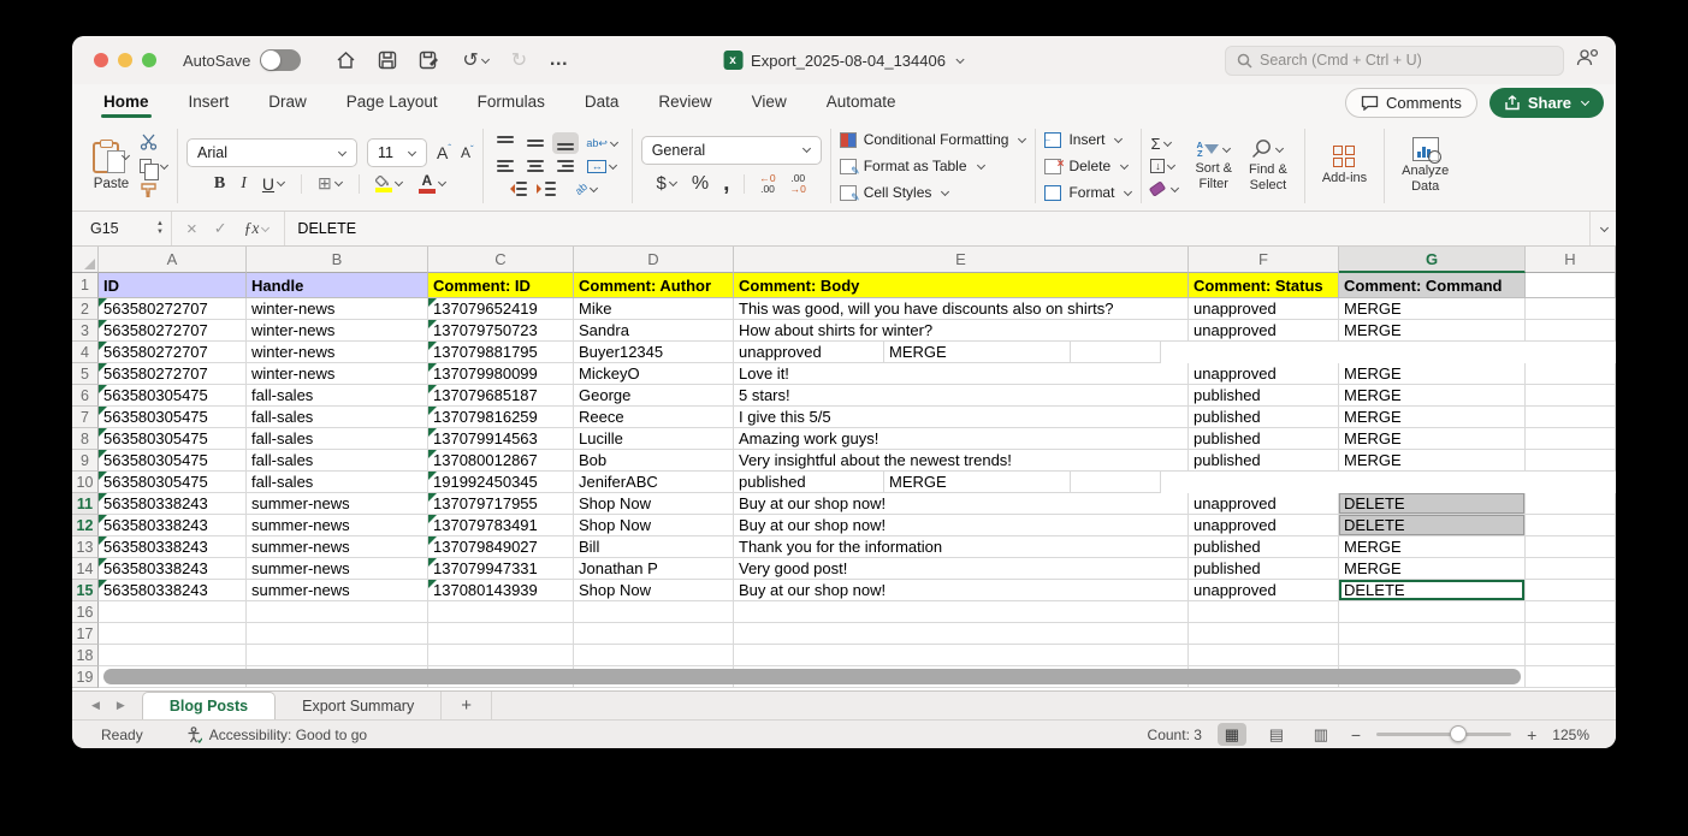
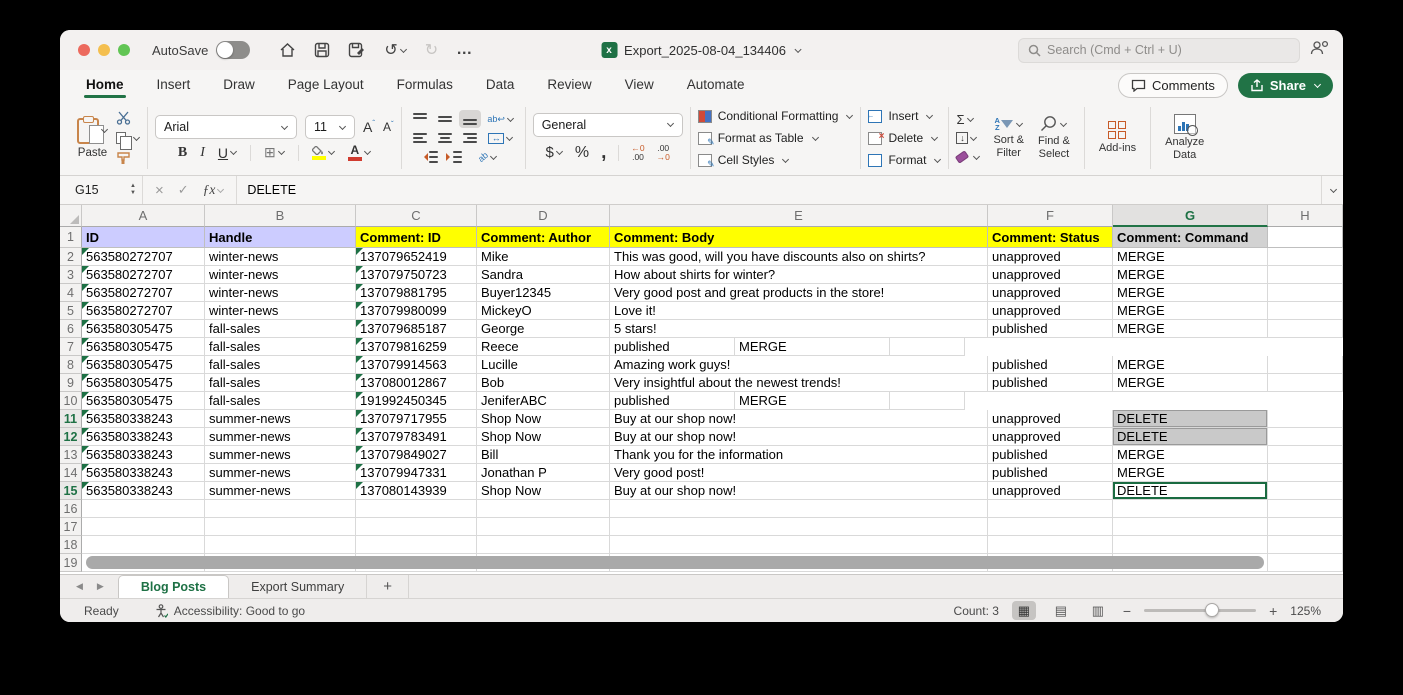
  AutoSave
  ↺
  ↻
  …
  x
  Export_2025-08-04_134406
  Search (Cmd + Ctrl + U)
  Home
  Insert
  Draw
  Page Layout
  Formulas
  Data
  Review
  View
  Automate
  Comments
  Share
  Paste
  Arial
  11
  Aˆ
  Aˇ
  B
  I
  U
  ⊞
  A
  ab↩
  ↔
  General
  $
  %
  ,
  ←0
  .00
  .00
  →0
  Conditional Formatting
  Format as Table
  Cell Styles
  Insert
  Delete
  Format
  Σ
  ↓
  A
  Z
  Sort &
  Filter
  Find &
  Select
  Add-ins
  Analyze
  Data
  G15
  ×
  ✓
  ƒx
  DELETE
  A
  B
  C
  D
  E
  F
  G
  H
  1
  ID
  Handle
  Comment: ID
  Comment: Author
  Comment: Body
  Comment: Status
  Comment: Command
  2
  563580272707
  winter-news
  137079652419
  Mike
  This was good, will you have discounts also on shirts?
  unapproved
  MERGE
  3
  563580272707
  winter-news
  137079750723
  Sandra
  How about shirts for winter?
  unapproved
  MERGE
  4
  563580272707
  winter-news
  137079881795
  Buyer12345
+ Very good post and great products in the store!
  unapproved
  MERGE
  5
  563580272707
  winter-news
  137079980099
  MickeyO
  Love it!
  unapproved
  MERGE
  6
  563580305475
  fall-sales
  137079685187
  George
  5 stars!
  published
  MERGE
  7
  563580305475
  fall-sales
  137079816259
  Reece
- I give this 5/5
  published
  MERGE
  8
  563580305475
  fall-sales
  137079914563
  Lucille
  Amazing work guys!
  published
  MERGE
  9
  563580305475
  fall-sales
  137080012867
  Bob
  Very insightful about the newest trends!
  published
  MERGE
  10
  563580305475
  fall-sales
  191992450345
  JeniferABC
  published
  MERGE
  11
  563580338243
  summer-news
  137079717955
  Shop Now
  Buy at our shop now!
  unapproved
  DELETE
  12
  563580338243
  summer-news
  137079783491
  Shop Now
  Buy at our shop now!
  unapproved
  DELETE
  13
  563580338243
  summer-news
  137079849027
  Bill
  Thank you for the information
  published
  MERGE
  14
  563580338243
  summer-news
  137079947331
  Jonathan P
  Very good post!
  published
  MERGE
  15
  563580338243
  summer-news
  137080143939
  Shop Now
  Buy at our shop now!
  unapproved
  DELETE
  16
  17
  18
  19
  ◀
  ▶
  Blog Posts
  Export Summary
  +
  Ready
  Accessibility: Good to go
  Count: 3
  ▦
  ▤
  ▥
  −
  +
  125%
